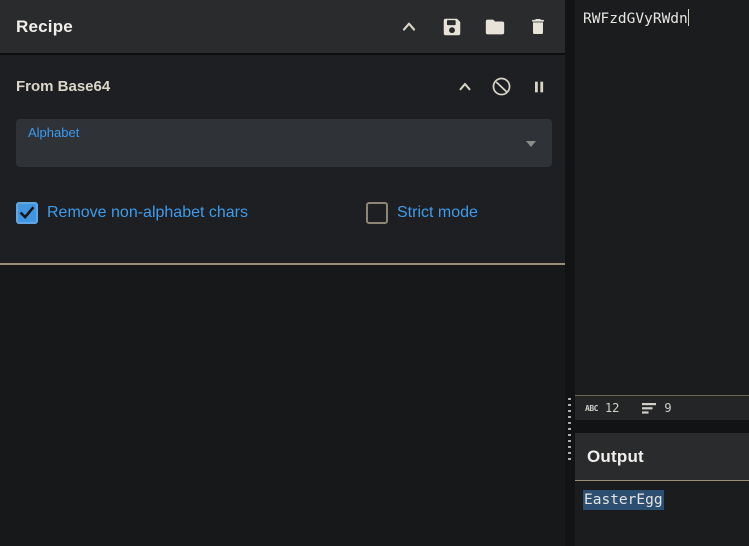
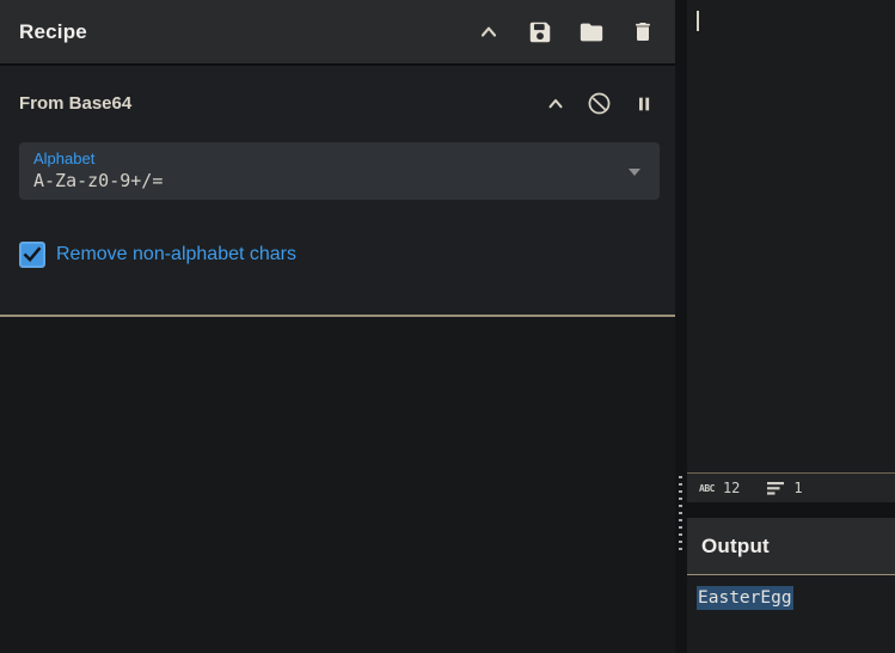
  Recipe
  From Base64
  Alphabet
+ A-Za-z0-9+/=
  Remove non-alphabet chars
- Strict mode
- RWFzdGVyRWdn
  ABC
  12
- 9
+ 1
  Output
  EasterEgg
